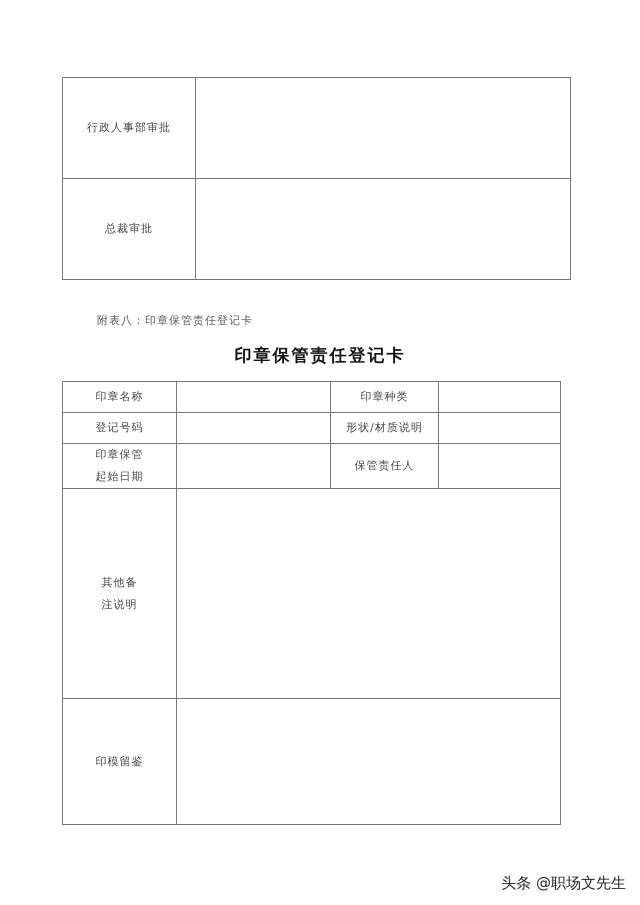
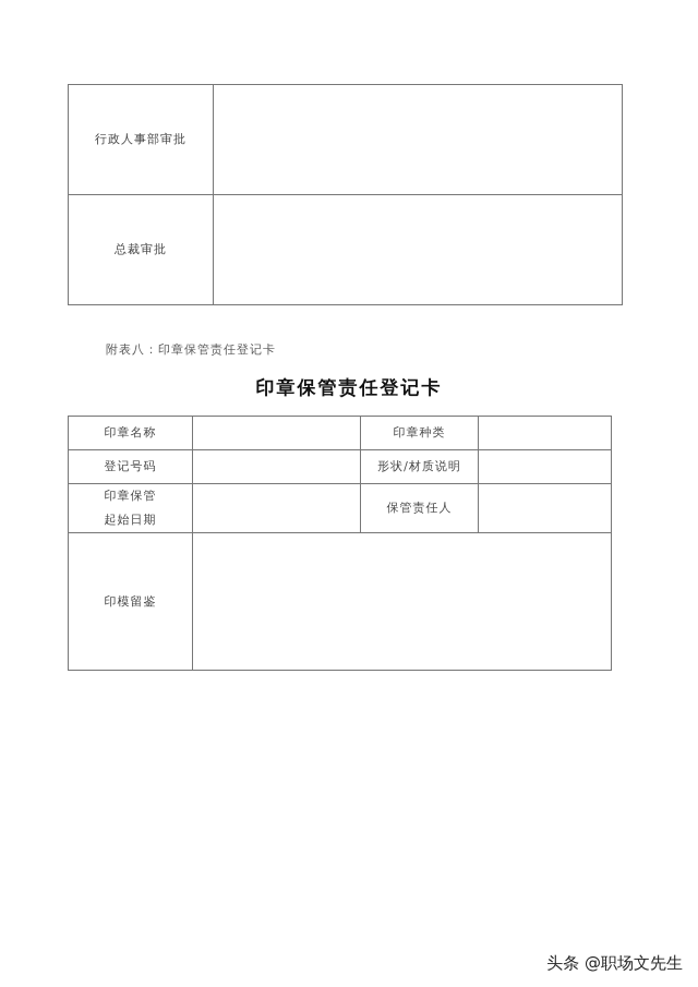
  行政人事部审批
  总裁审批
  附表八：印章保管责任登记卡
  印章保管责任登记卡
  印章名称		印章种类
  登记号码		形状/材质说明
  印章保管 起始日期		保管责任人
- 其他备 注说明
  印模留鉴
  头条 @职场文先生
